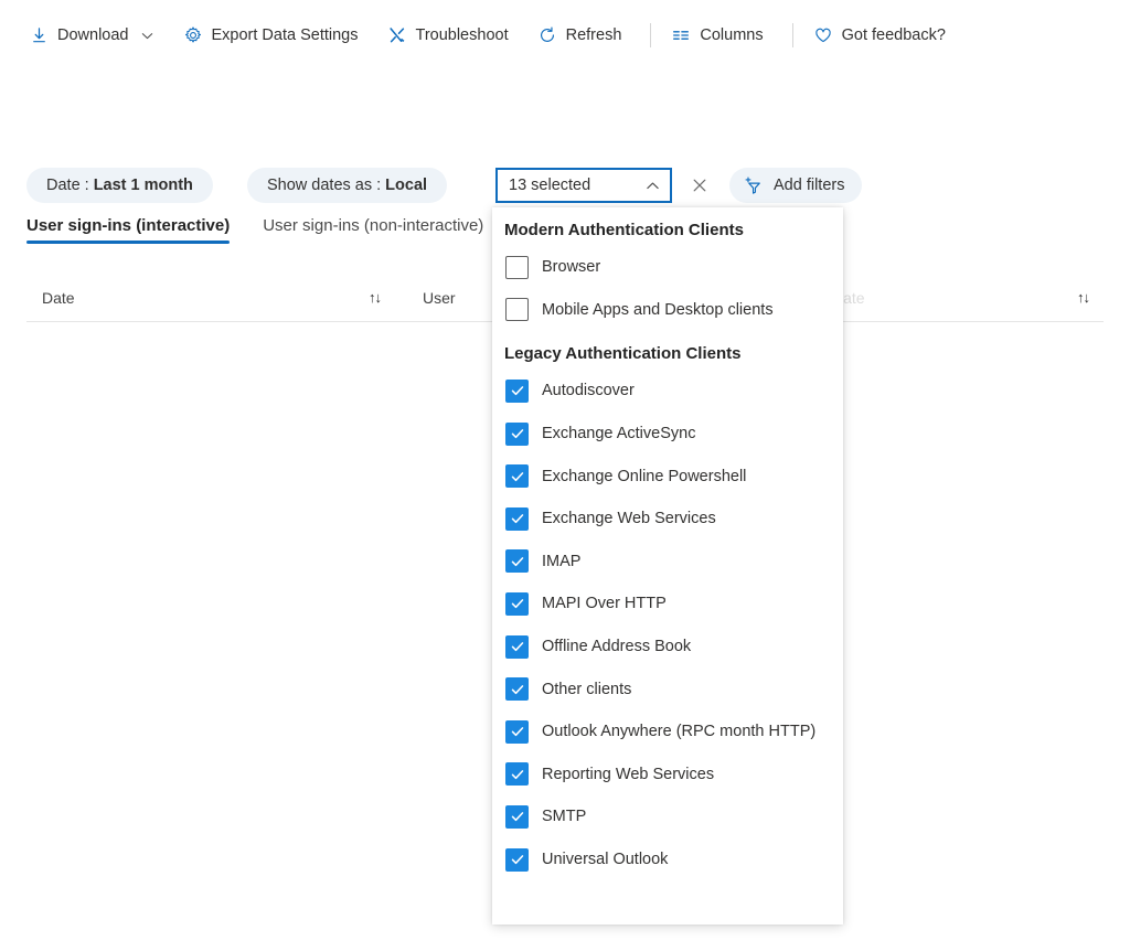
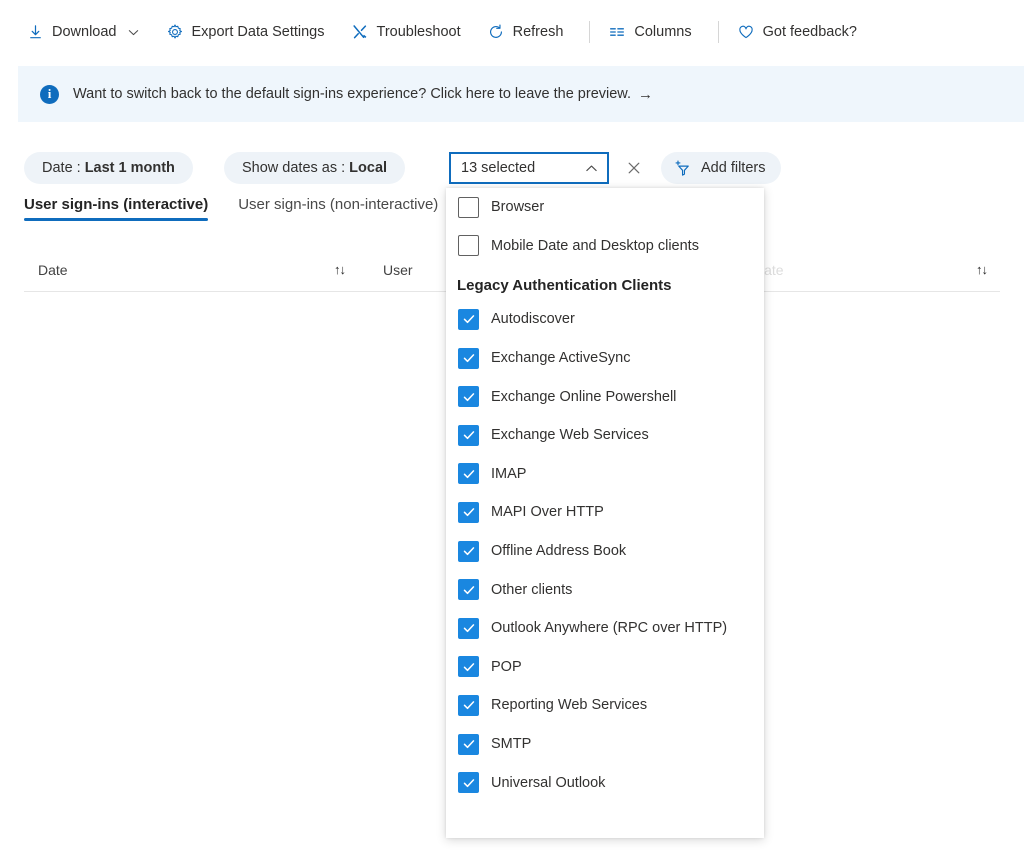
  Download
  Export Data Settings
  Troubleshoot
  Refresh
  Columns
  Got feedback?
+ i
+ Want to switch back to the default sign-ins experience? Click here to leave the preview.
+ →
  Date :
  Last 1 month
  Show dates as :
  Local
  13 selected
  Add filters
  User sign-ins (interactive)
  User sign-ins (non-interactive)
  Date
  ↑↓
  User
  ate
  ↑↓
- Modern Authentication Clients
  Browser
- Mobile Apps and Desktop clients
+ Mobile Date and Desktop clients
  Legacy Authentication Clients
  Autodiscover
  Exchange ActiveSync
  Exchange Online Powershell
  Exchange Web Services
  IMAP
  MAPI Over HTTP
  Offline Address Book
  Other clients
- Outlook Anywhere (RPC month HTTP)
+ Outlook Anywhere (RPC over HTTP)
+ POP
  Reporting Web Services
  SMTP
  Universal Outlook
